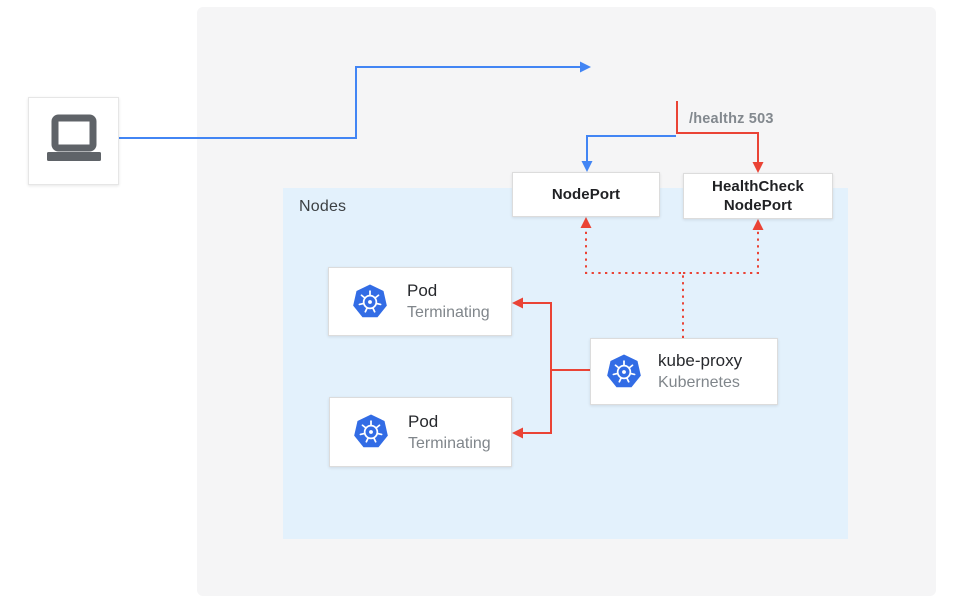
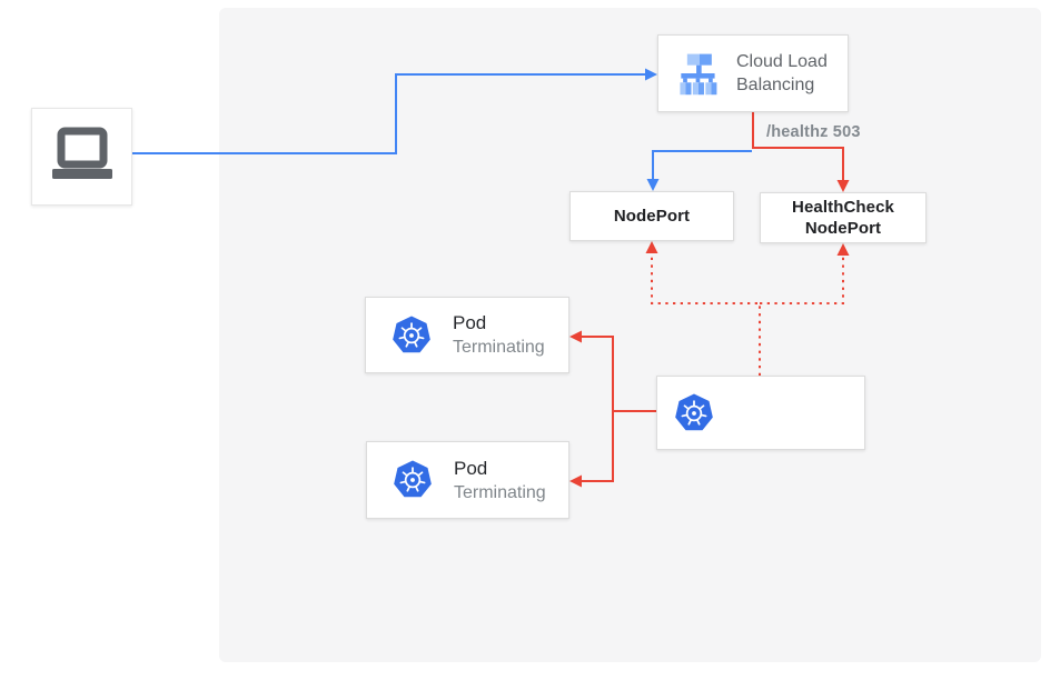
- Nodes
  /healthz 503
+ Cloud Load Balancing
  NodePort
  HealthCheck NodePort
  Pod
  Terminating
  Pod
  Terminating
- kube-proxy
- Kubernetes
